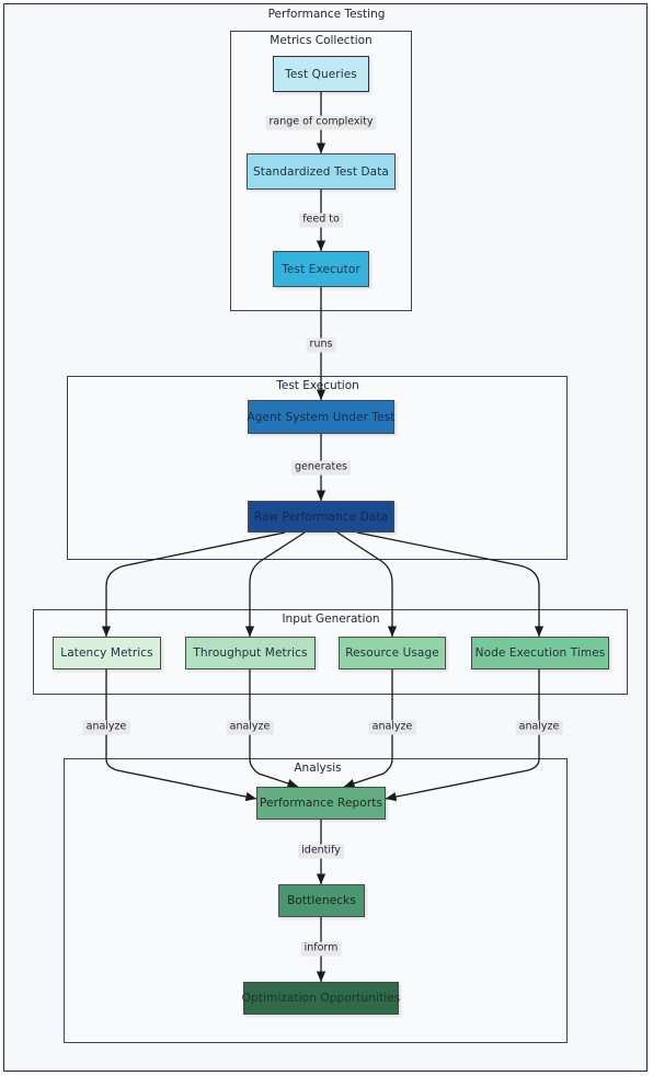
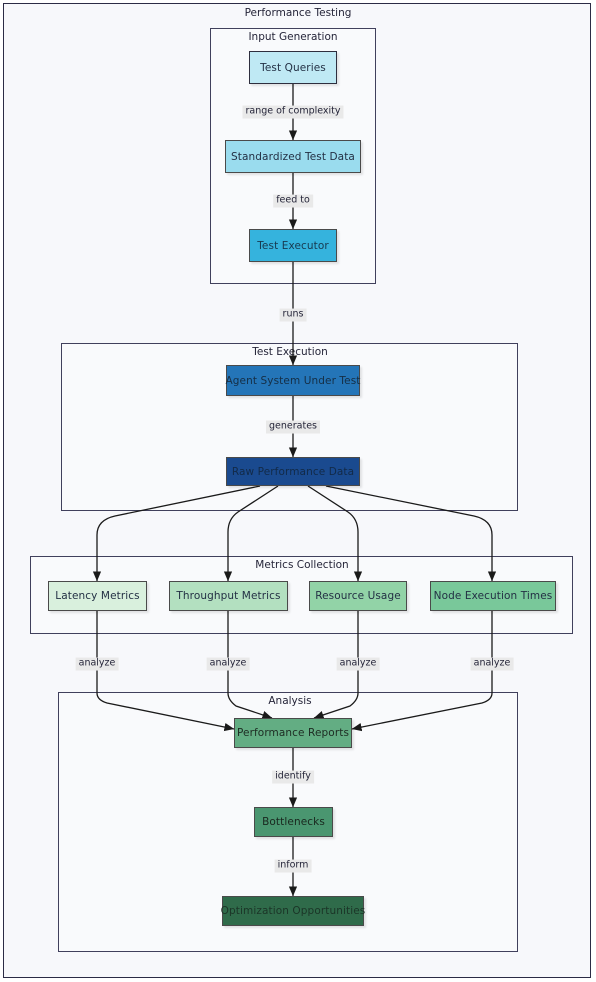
  Performance Testing
- Metrics Collection
+ Input Generation
  Test Execution
- Input Generation
+ Metrics Collection
  Analysis
  Test Queries
  Standardized Test Data
  Test Executor
  Agent System Under Test
  Raw Performance Data
  Latency Metrics
  Throughput Metrics
  Resource Usage
  Node Execution Times
  Performance Reports
  Bottlenecks
  Optimization Opportunities
  range of complexity
  feed to
  runs
  generates
  analyze
  analyze
  analyze
  analyze
  identify
  inform
